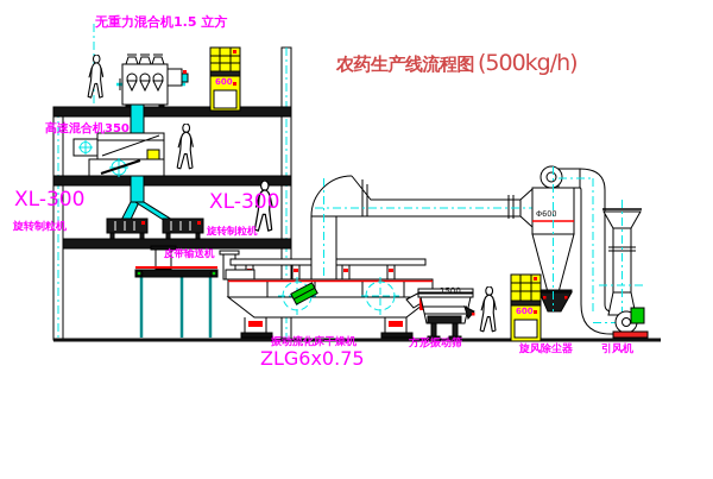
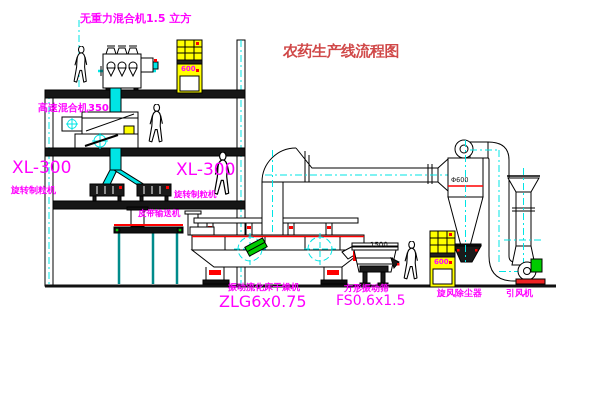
  农药生产线流程图
- (500kg/h)
  无重力混合机1.5 立方
  高速混合机350
  XL-300
  旋转制粒机
  XL-300
  旋转制粒机
  皮带输送机
  振动流化床干燥机
  ZLG6x0.75
  方形振动筛
+ FS0.6x1.5
  旋风除尘器
  引风机
  1500
  Φ600
  600
  600
